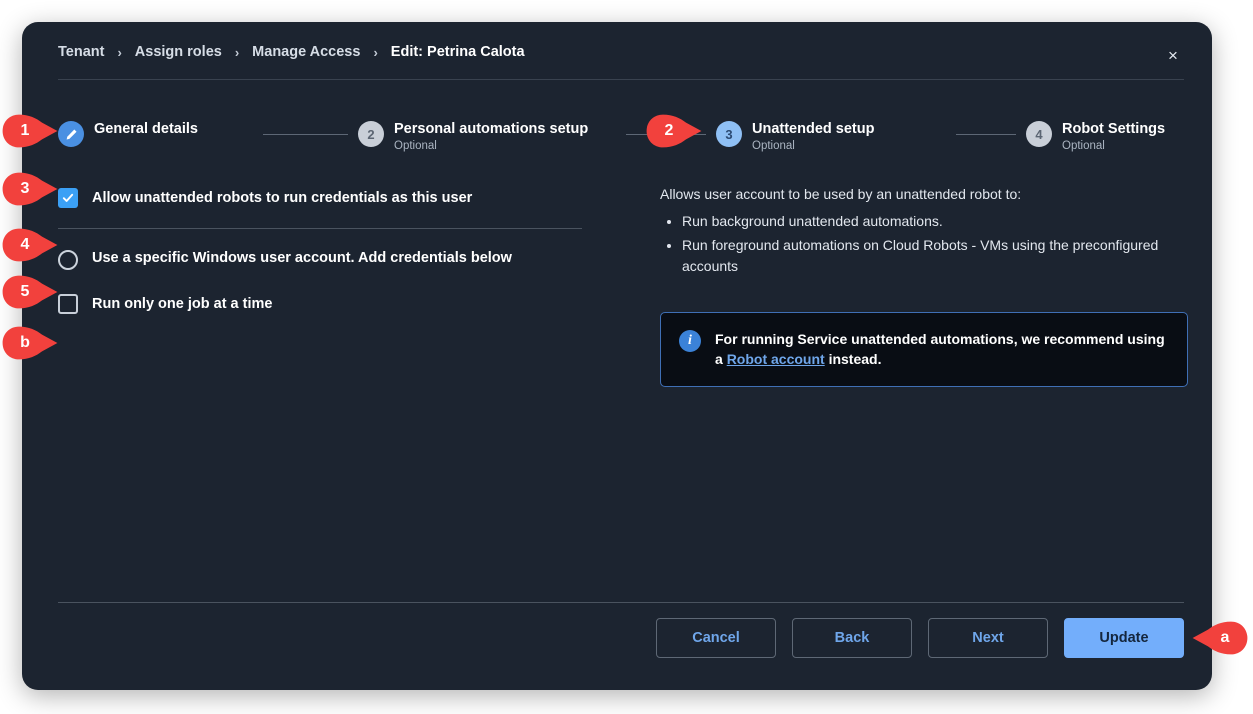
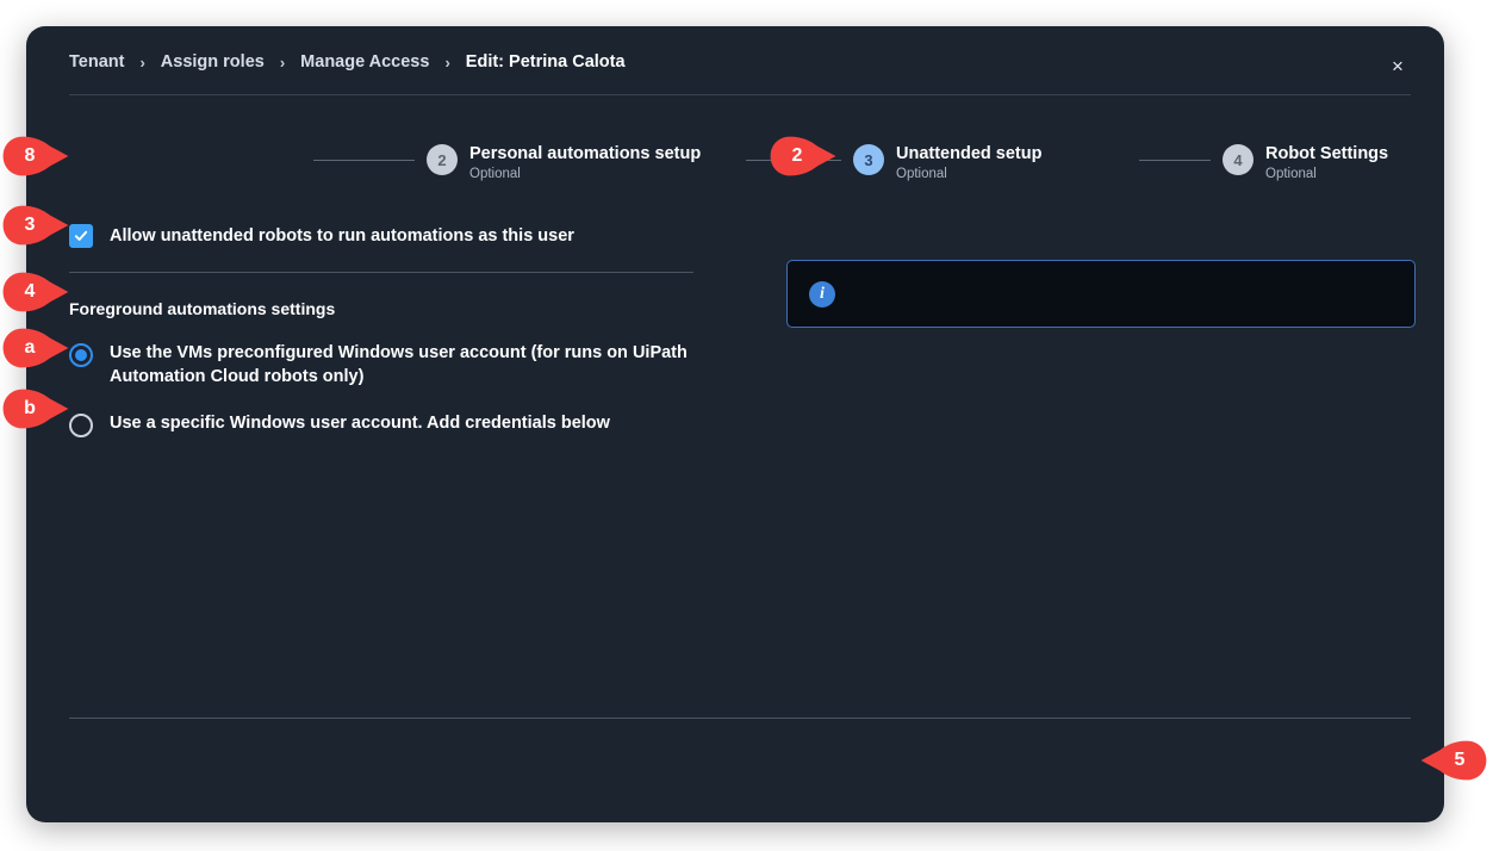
  Tenant
  ›
  Assign roles
  ›
  Manage Access
  ›
  Edit: Petrina Calota
  ×
- General details
  2
  Personal automations setup
  Optional
  3
  Unattended setup
  Optional
  4
  Robot Settings
  Optional
- Allow unattended robots to run credentials as this user
+ Allow unattended robots to run automations as this user
+ Foreground automations settings
+ Use the VMs preconfigured Windows user account (for runs on UiPath Automation Cloud robots only)
  Use a specific Windows user account. Add credentials below
- Run only one job at a time
- Allows user account to be used by an unattended robot to:
- Run background unattended automations.
- Run foreground automations on Cloud Robots - VMs using the preconfigured accounts
  i
- For running Service unattended automations, we recommend using a Robot account instead.
- Cancel
- Back
- Next
- Update
- 1
+ 8
  2
  3
  4
- 5
+ a
  b
- a
+ 5
